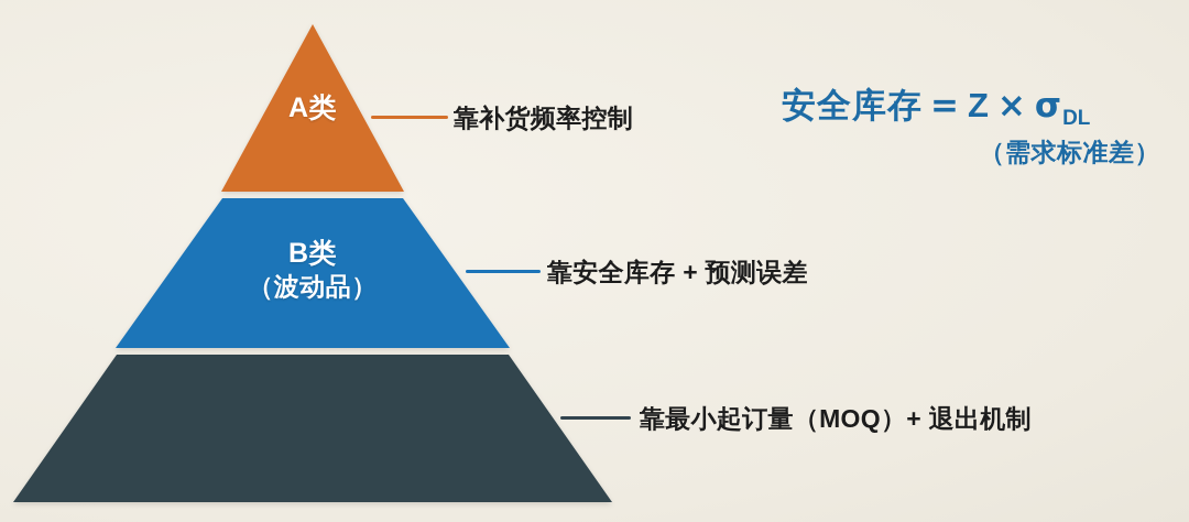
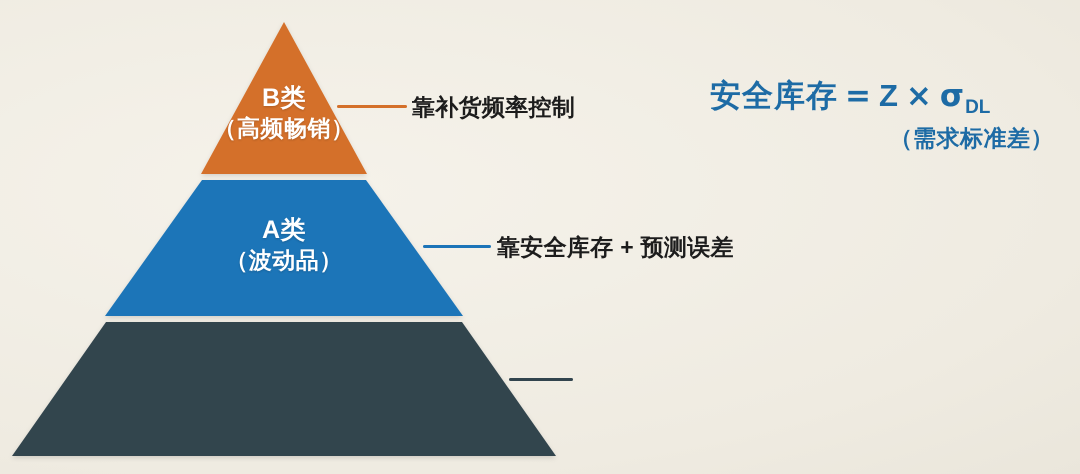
- A类
+ B类
+ （高频畅销）
- B类
+ A类
  （波动品）
  靠补货频率控制
  靠安全库存 + 预测误差
- 靠最小起订量（MOQ）+ 退出机制
  安全库存 = Z × σDL
  （需求标准差）
